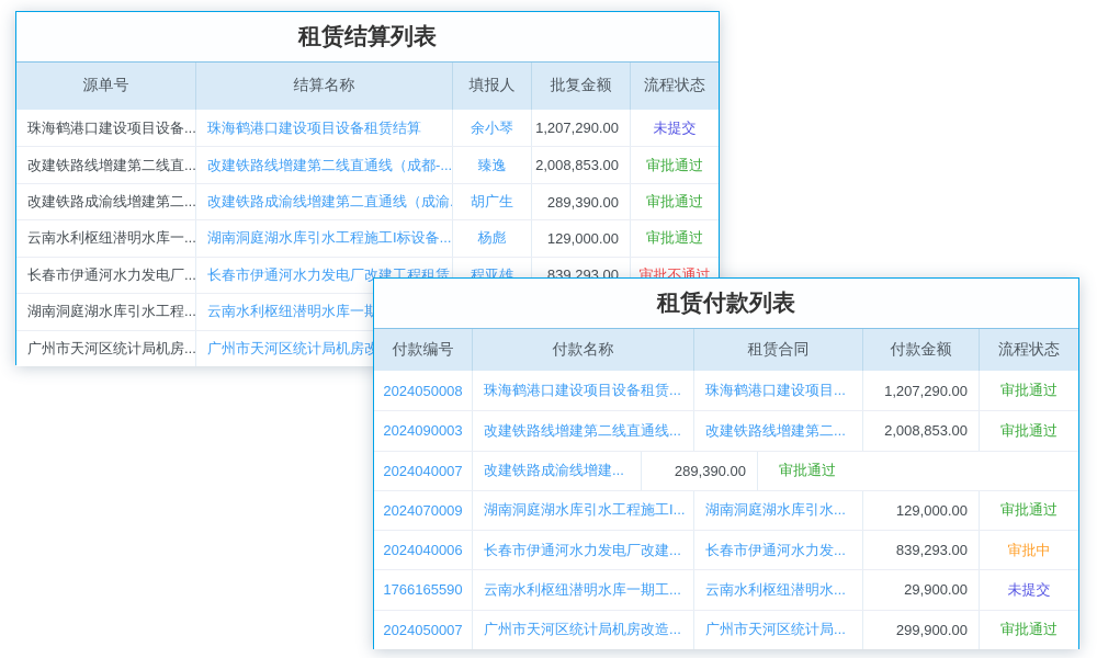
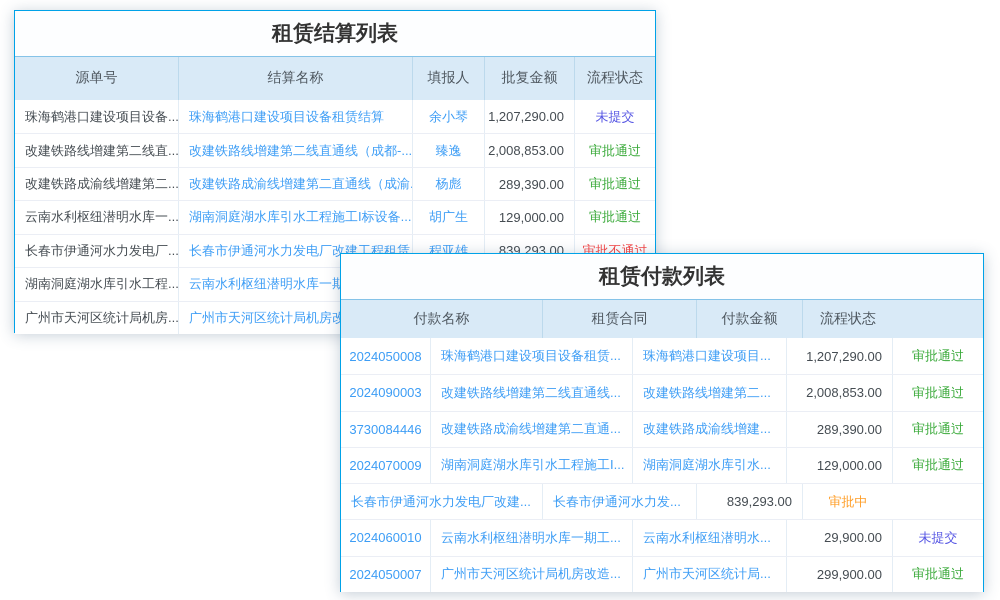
  租赁结算列表
  源单号
  结算名称
  填报人
  批复金额
  流程状态
  珠海鹤港口建设项目设备...
  珠海鹤港口建设项目设备租赁结算
  余小琴
  1,207,290.00
  未提交
  改建铁路线增建第二线直...
  改建铁路线增建第二线直通线（成都-...
  臻逸
  2,008,853.00
  审批通过
  改建铁路成渝线增建第二...
  改建铁路成渝线增建第二直通线（成渝.
- 胡广生
+ 杨彪
  289,390.00
  审批通过
  云南水利枢纽潜明水库一...
  湖南洞庭湖水库引水工程施工I标设备...
- 杨彪
+ 胡广生
  129,000.00
  审批通过
  长春市伊通河水力发电厂...
  长春市伊通河水力发电厂改建工程租赁
  程亚雄
  839,293.00
  审批不通过
  湖南洞庭湖水库引水工程...
  云南水利枢纽潜明水库一期
  广州市天河区统计局机房...
  广州市天河区统计局机房改
  租赁付款列表
- 付款编号
  付款名称
  租赁合同
  付款金额
  流程状态
  2024050008
  珠海鹤港口建设项目设备租赁...
  珠海鹤港口建设项目...
  1,207,290.00
  审批通过
  2024090003
  改建铁路线增建第二线直通线...
  改建铁路线增建第二...
  2,008,853.00
  审批通过
- 2024040007
+ 3730084446
+ 改建铁路成渝线增建第二直通...
  改建铁路成渝线增建...
  289,390.00
  审批通过
  2024070009
  湖南洞庭湖水库引水工程施工I...
  湖南洞庭湖水库引水...
  129,000.00
  审批通过
- 2024040006
  长春市伊通河水力发电厂改建...
  长春市伊通河水力发...
  839,293.00
  审批中
- 1766165590
+ 2024060010
  云南水利枢纽潜明水库一期工...
  云南水利枢纽潜明水...
  29,900.00
  未提交
  2024050007
  广州市天河区统计局机房改造...
  广州市天河区统计局...
  299,900.00
  审批通过
